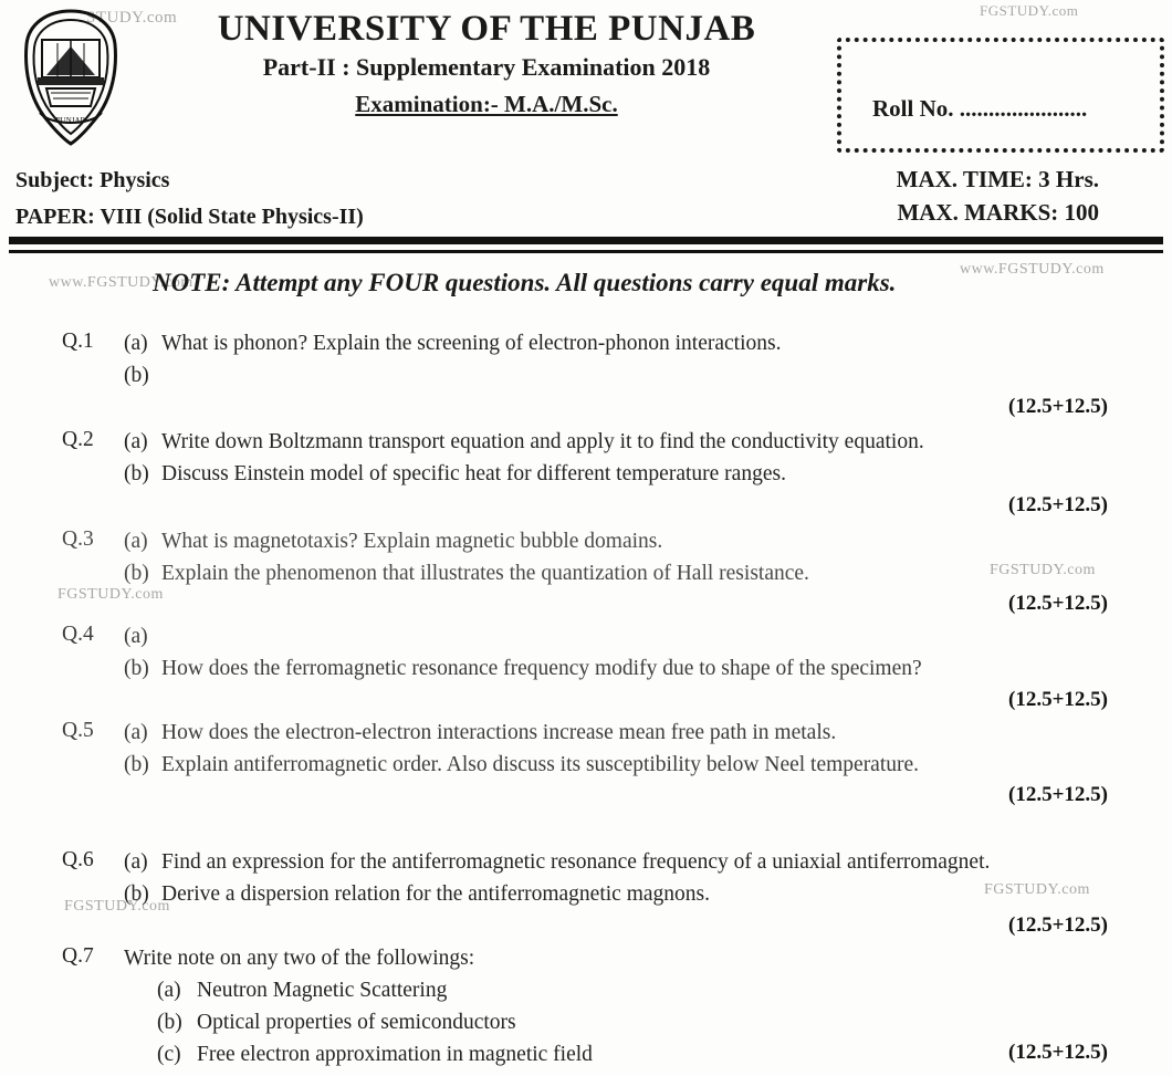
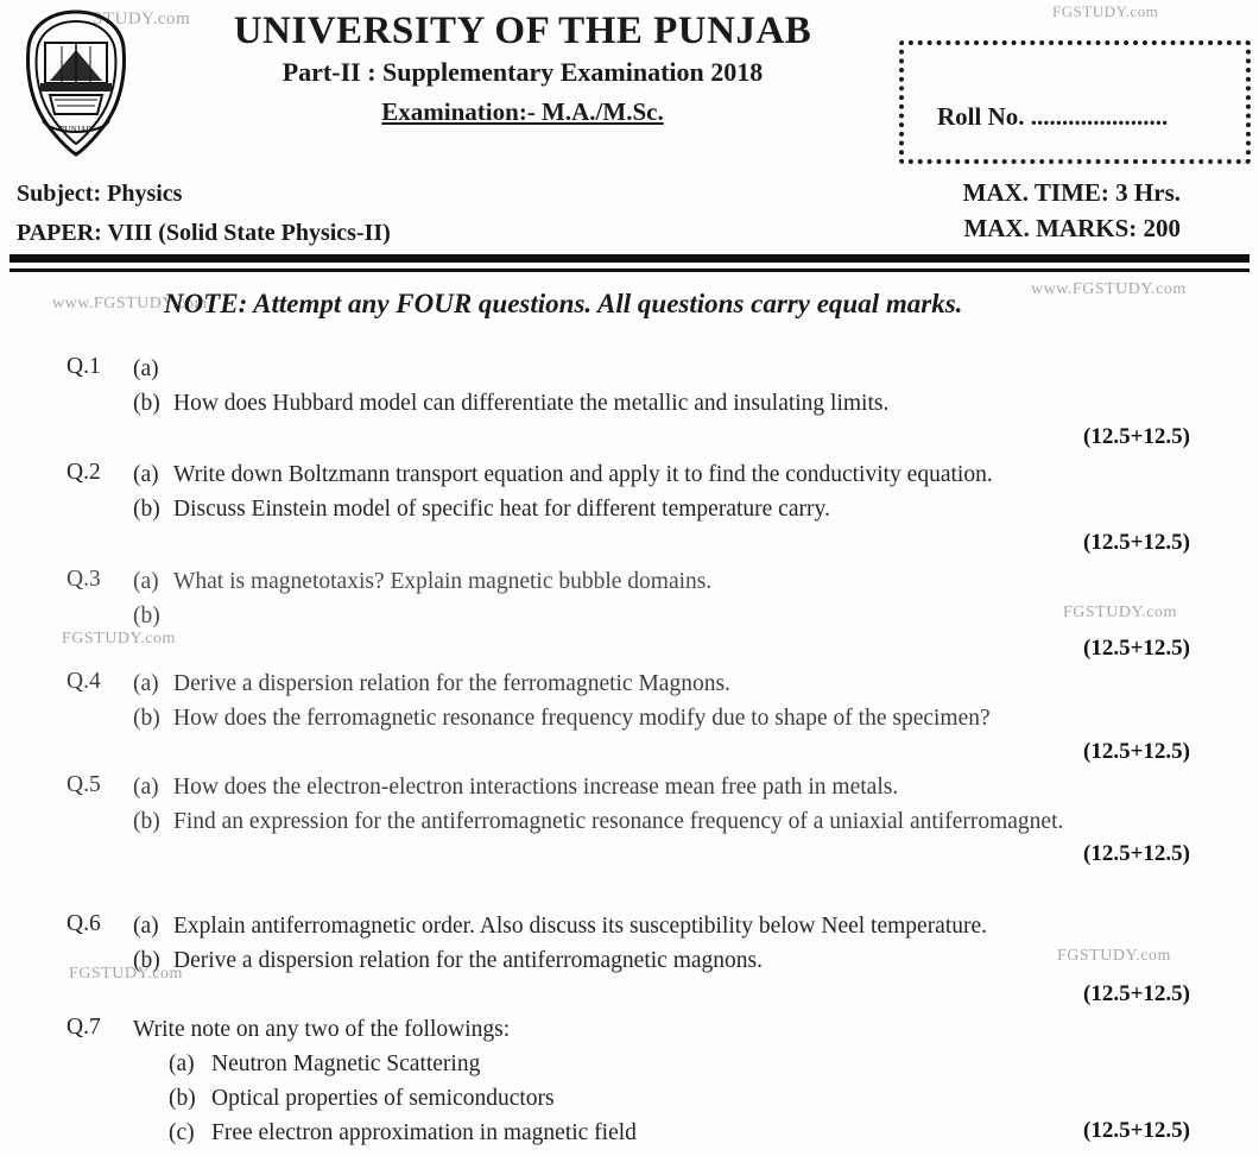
  STUDY.com
  FGSTUDY.com
  www.FGSTUDY.com
  www.FGSTUDY.com
  FGSTUDY.com
  FGSTUDY.com
  FGSTUDY.com
  FGSTUDY.com
  PUNJAB
  UNIVERSITY OF THE PUNJAB
  Part-II : Supplementary Examination 2018
  Examination:- M.A./M.Sc.
  Roll No. ......................
  Subject: Physics
  PAPER: VIII (Solid State Physics-II)
  MAX. TIME: 3 Hrs.
- MAX. MARKS: 100
+ MAX. MARKS: 200
  NOTE: Attempt any FOUR questions. All questions carry equal marks.
  Q.1
  (a)
- What is phonon? Explain the screening of electron-phonon interactions.
  (b)
+ How does Hubbard model can differentiate the metallic and insulating limits.
  (12.5+12.5)
  Q.2
  (a)
  Write down Boltzmann transport equation and apply it to find the conductivity equation.
  (b)
- Discuss Einstein model of specific heat for different temperature ranges.
+ Discuss Einstein model of specific heat for different temperature carry.
  (12.5+12.5)
  Q.3
  (a)
  What is magnetotaxis? Explain magnetic bubble domains.
  (b)
- Explain the phenomenon that illustrates the quantization of Hall resistance.
  (12.5+12.5)
  Q.4
  (a)
+ Derive a dispersion relation for the ferromagnetic Magnons.
  (b)
  How does the ferromagnetic resonance frequency modify due to shape of the specimen?
  (12.5+12.5)
  Q.5
  (a)
  How does the electron-electron interactions increase mean free path in metals.
  (b)
- Explain antiferromagnetic order. Also discuss its susceptibility below Neel temperature.
+ Find an expression for the antiferromagnetic resonance frequency of a uniaxial antiferromagnet.
  (12.5+12.5)
  Q.6
  (a)
- Find an expression for the antiferromagnetic resonance frequency of a uniaxial antiferromagnet.
+ Explain antiferromagnetic order. Also discuss its susceptibility below Neel temperature.
  (b)
  Derive a dispersion relation for the antiferromagnetic magnons.
  (12.5+12.5)
  Q.7
  Write note on any two of the followings:
  (a)
  Neutron Magnetic Scattering
  (b)
  Optical properties of semiconductors
  (c)
  Free electron approximation in magnetic field
  (12.5+12.5)
